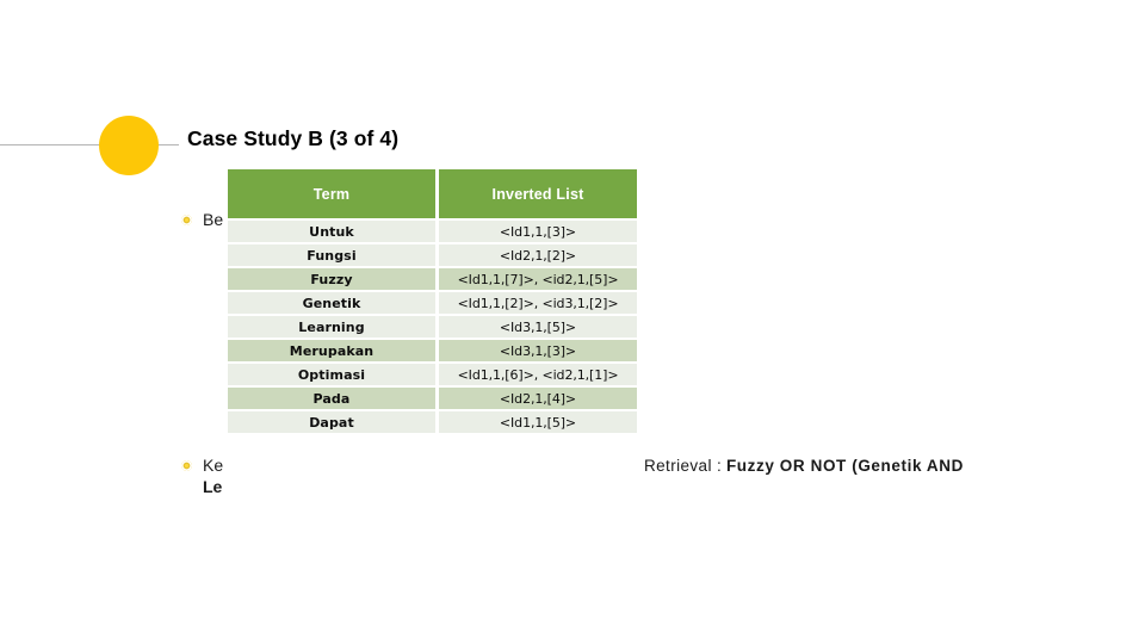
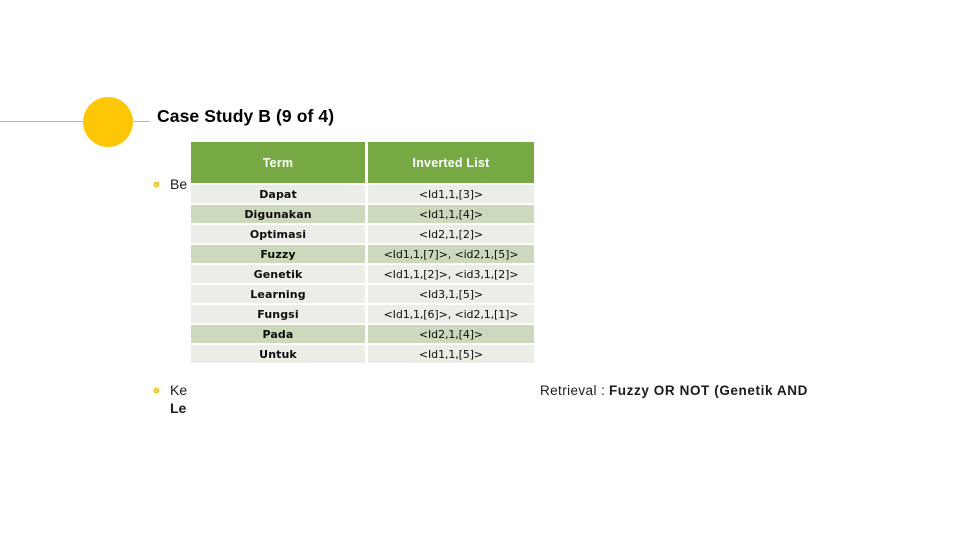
- Case Study B (3 of 4)
+ Case Study B (9 of 4)
  Be
  Ke
  Le
  Retrieval : Fuzzy OR NOT (Genetik AND
  Term	Inverted List
- Untuk	<Id1,1,[3]>
+ Dapat	<Id1,1,[3]>
+ Digunakan	<Id1,1,[4]>
- Fungsi	<Id2,1,[2]>
+ Optimasi	<Id2,1,[2]>
  Fuzzy	<Id1,1,[7]>, <id2,1,[5]>
  Genetik	<Id1,1,[2]>, <id3,1,[2]>
  Learning	<Id3,1,[5]>
- Merupakan	<Id3,1,[3]>
- Optimasi	<Id1,1,[6]>, <id2,1,[1]>
+ Fungsi	<Id1,1,[6]>, <id2,1,[1]>
  Pada	<Id2,1,[4]>
- Dapat	<Id1,1,[5]>
+ Untuk	<Id1,1,[5]>
